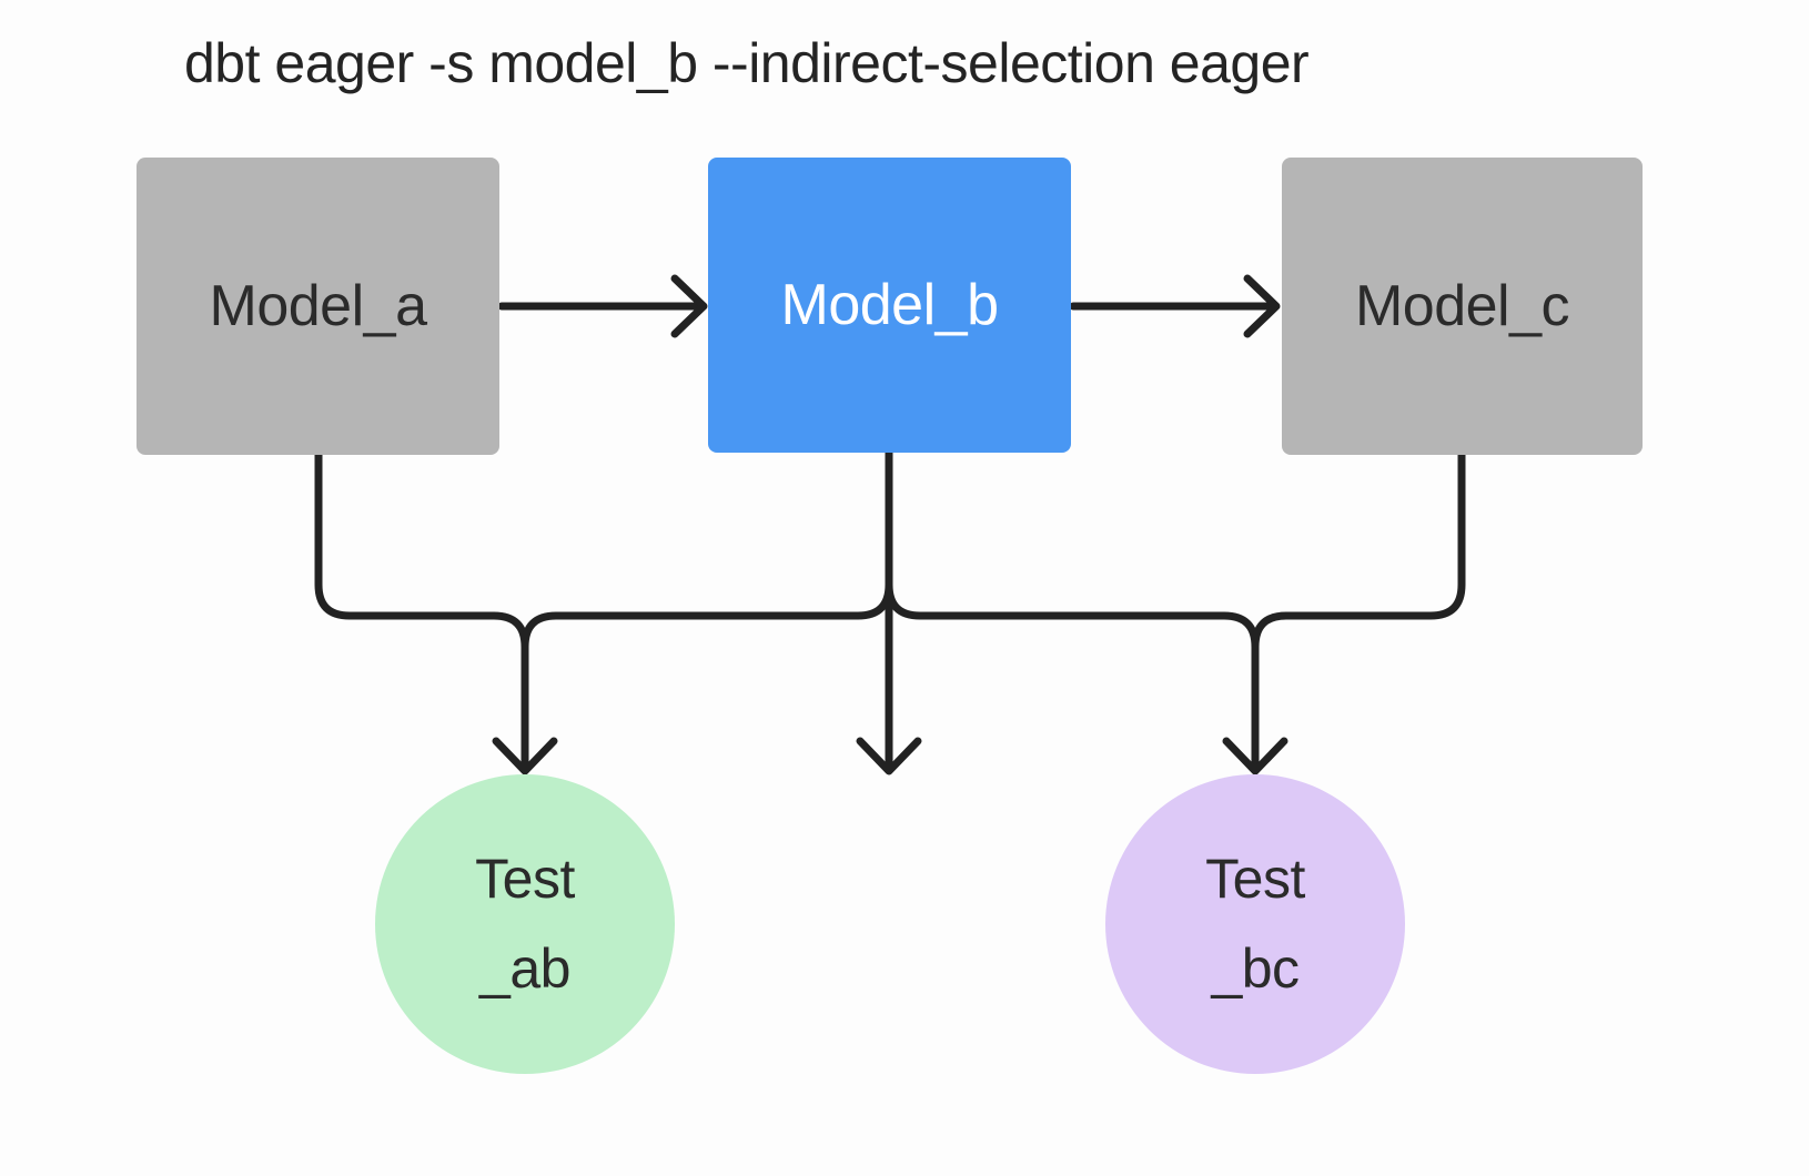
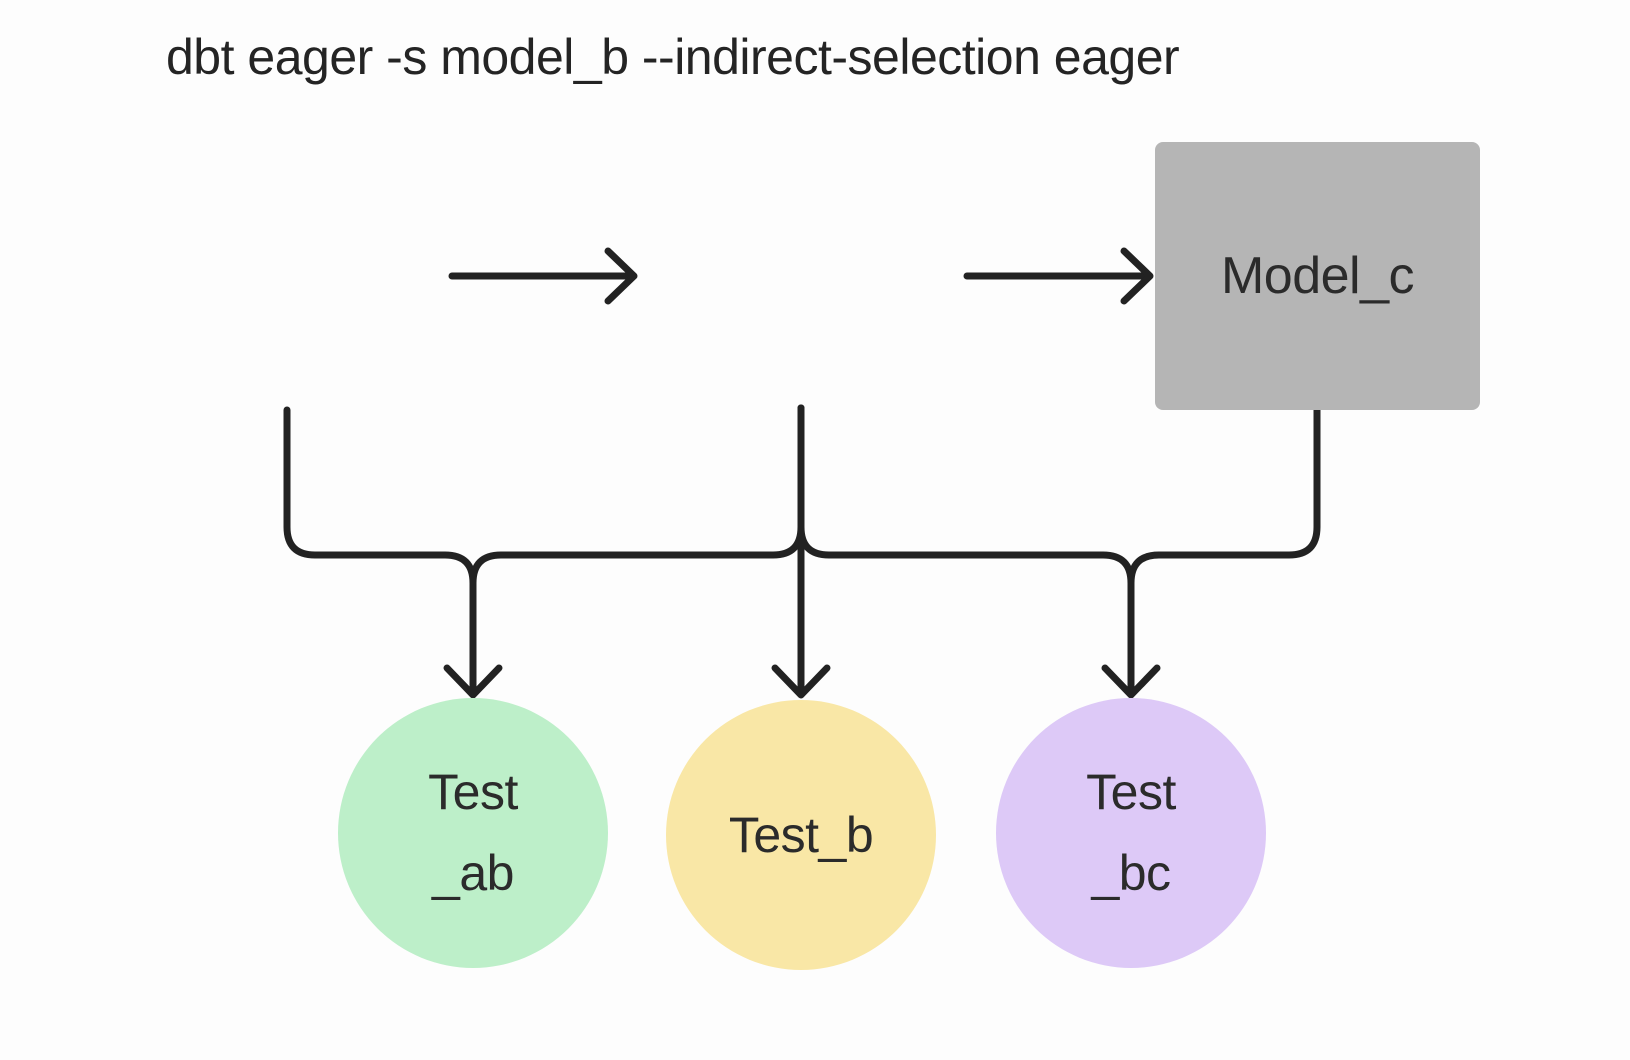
  dbt eager -s model_b --indirect-selection eager
- Model_a
- Model_b
  Model_c
  Test
  _ab
+ Test_b
  Test
  _bc
